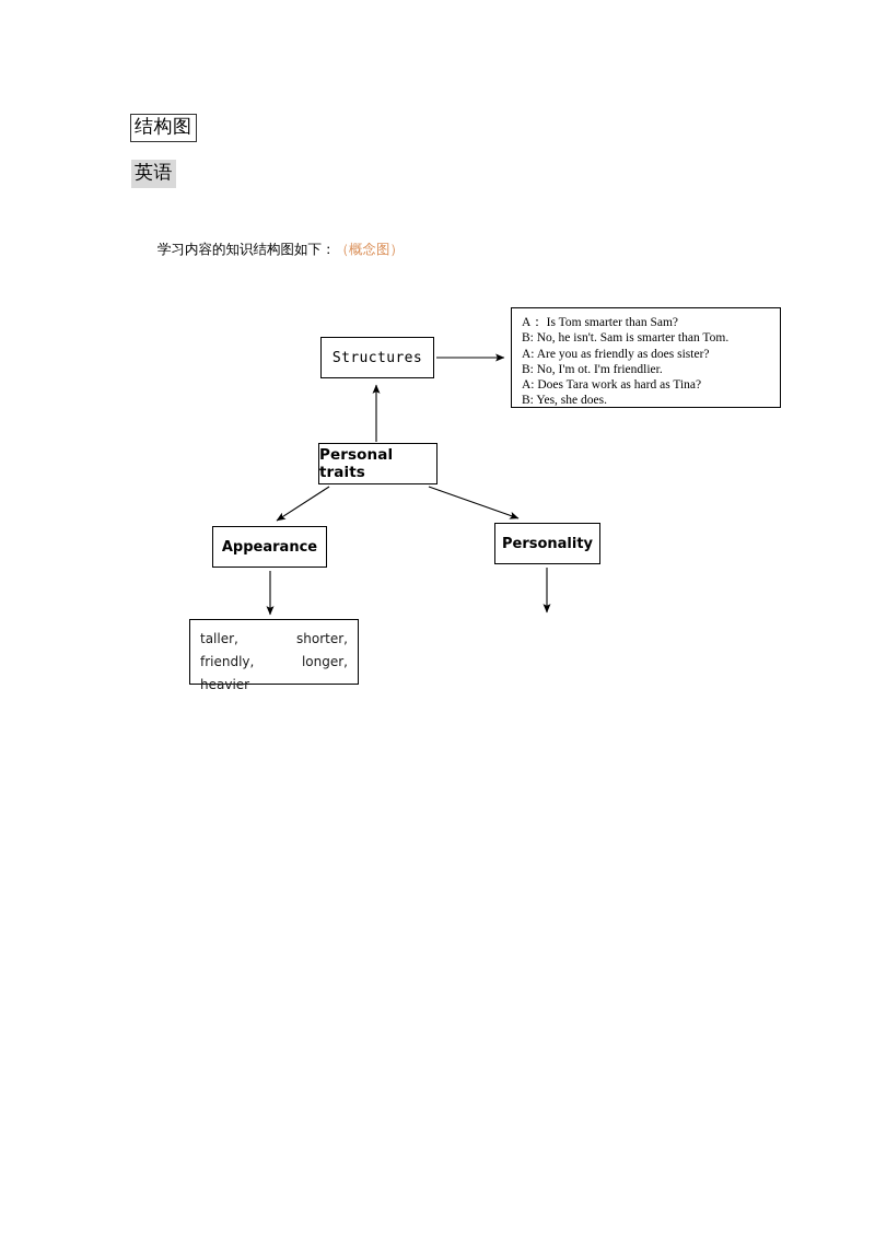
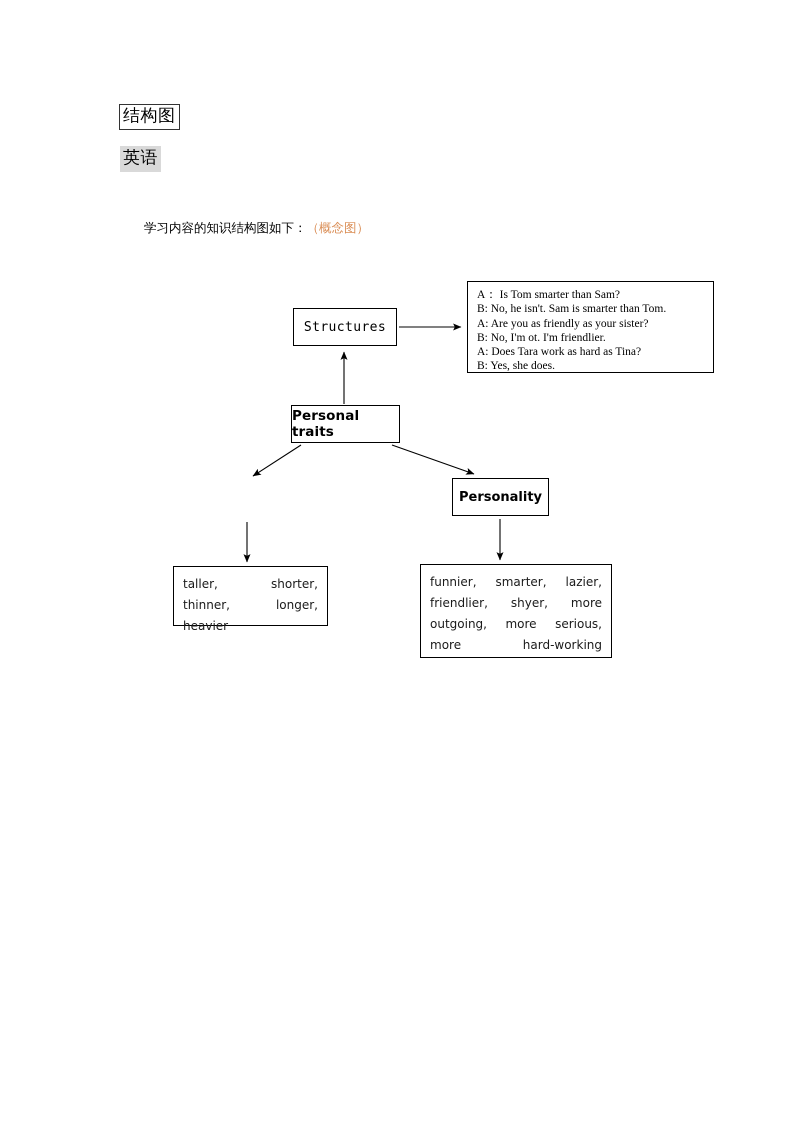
  结构图
  英语
  学习内容的知识结构图如下：（概念图）
  Structures
  Personal traits
- Appearance
  Personality
  A： Is Tom smarter than Sam?
  B: No, he isn't. Sam is smarter than Tom.
- A: Are you as friendly as does sister?
+ A: Are you as friendly as your sister?
  B: No, I'm ot. I'm friendlier.
  A: Does Tara work as hard as Tina?
  B: Yes, she does.
- taller, shorter, friendly, longer, heavier
+ taller, shorter, thinner, longer, heavier
+ funnier, smarter, lazier, friendlier, shyer, more outgoing, more serious, more hard-working
